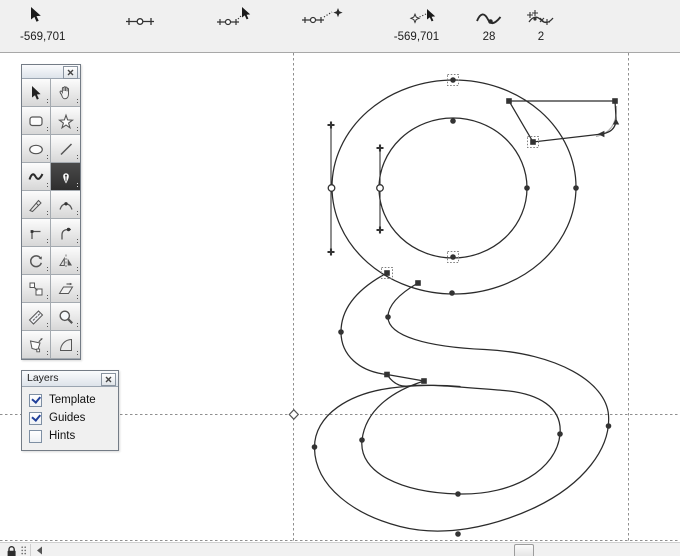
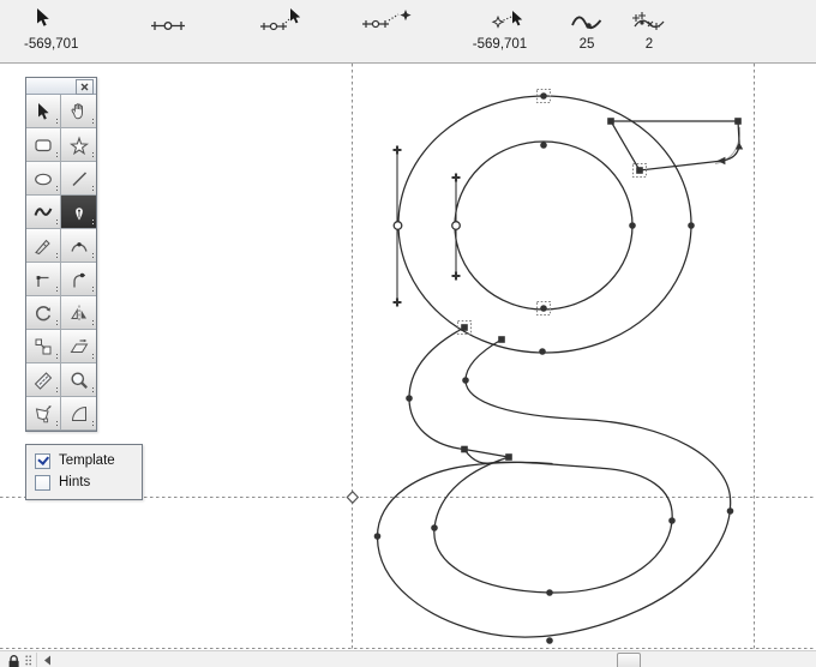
  -569,701
  -569,701
- 28
+ 25
  2
- Layers
  Template
- Guides
  Hints
